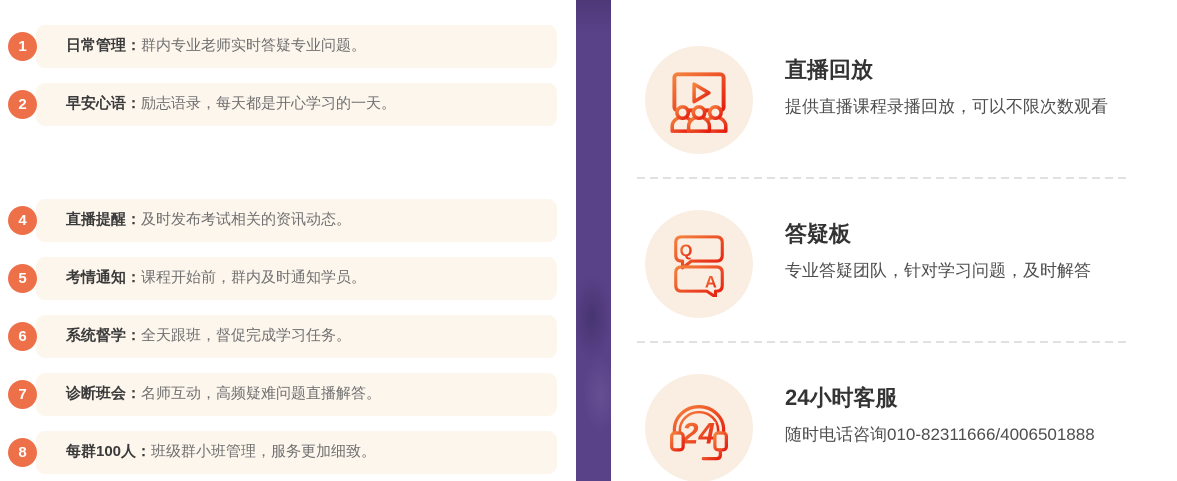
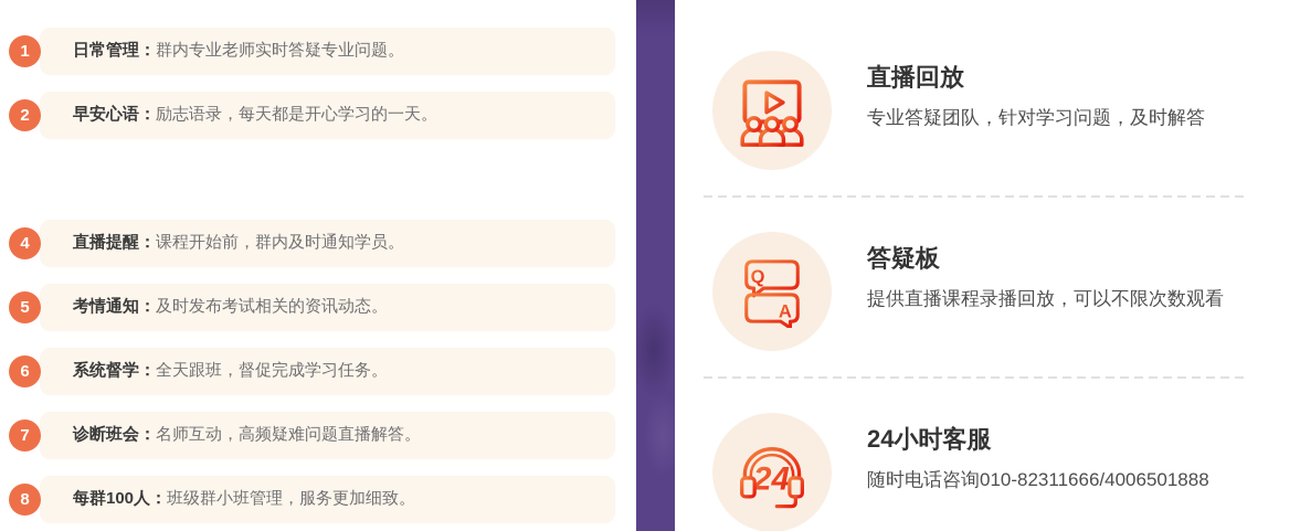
  1
  日常管理：
  群内专业老师实时答疑专业问题。
  2
  早安心语：
  励志语录，每天都是开心学习的一天。
  4
  直播提醒：
- 及时发布考试相关的资讯动态。
+ 课程开始前，群内及时通知学员。
  5
  考情通知：
- 课程开始前，群内及时通知学员。
+ 及时发布考试相关的资讯动态。
  6
  系统督学：
  全天跟班，督促完成学习任务。
  7
  诊断班会：
  名师互动，高频疑难问题直播解答。
  8
  每群100人：
  班级群小班管理，服务更加细致。
  直播回放
- 提供直播课程录播回放，可以不限次数观看
+ 专业答疑团队，针对学习问题，及时解答
  Q
  A
  答疑板
- 专业答疑团队，针对学习问题，及时解答
+ 提供直播课程录播回放，可以不限次数观看
  24
  24小时客服
  随时电话咨询010-82311666/4006501888
